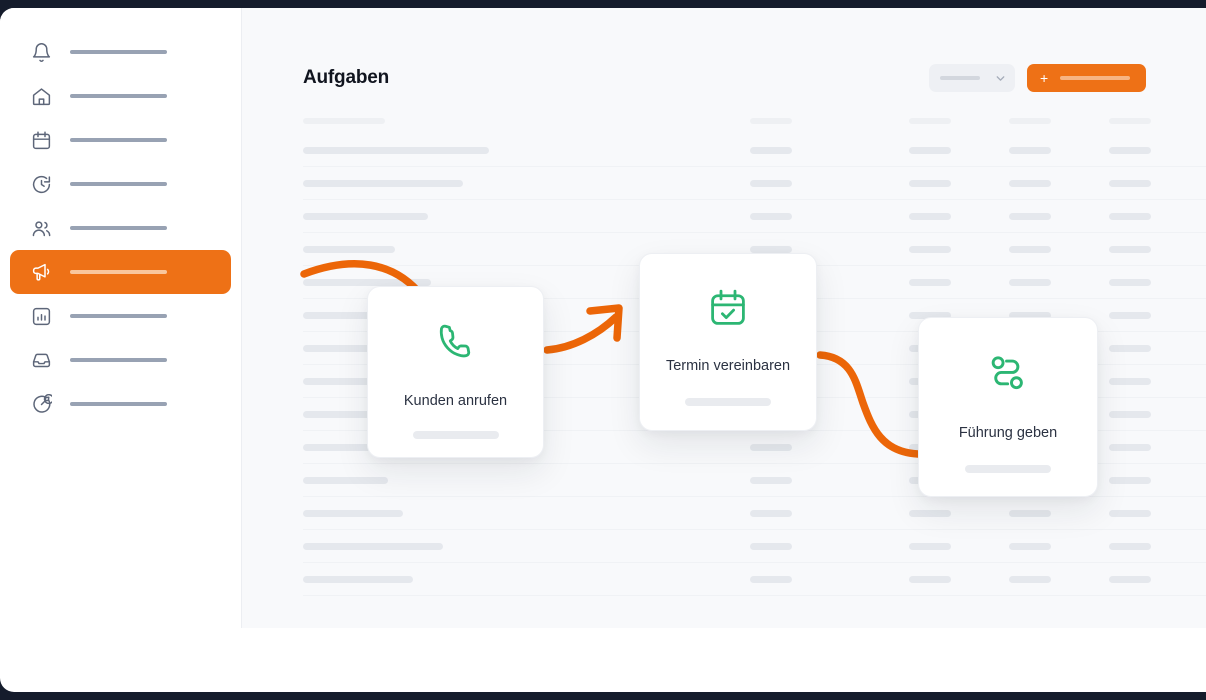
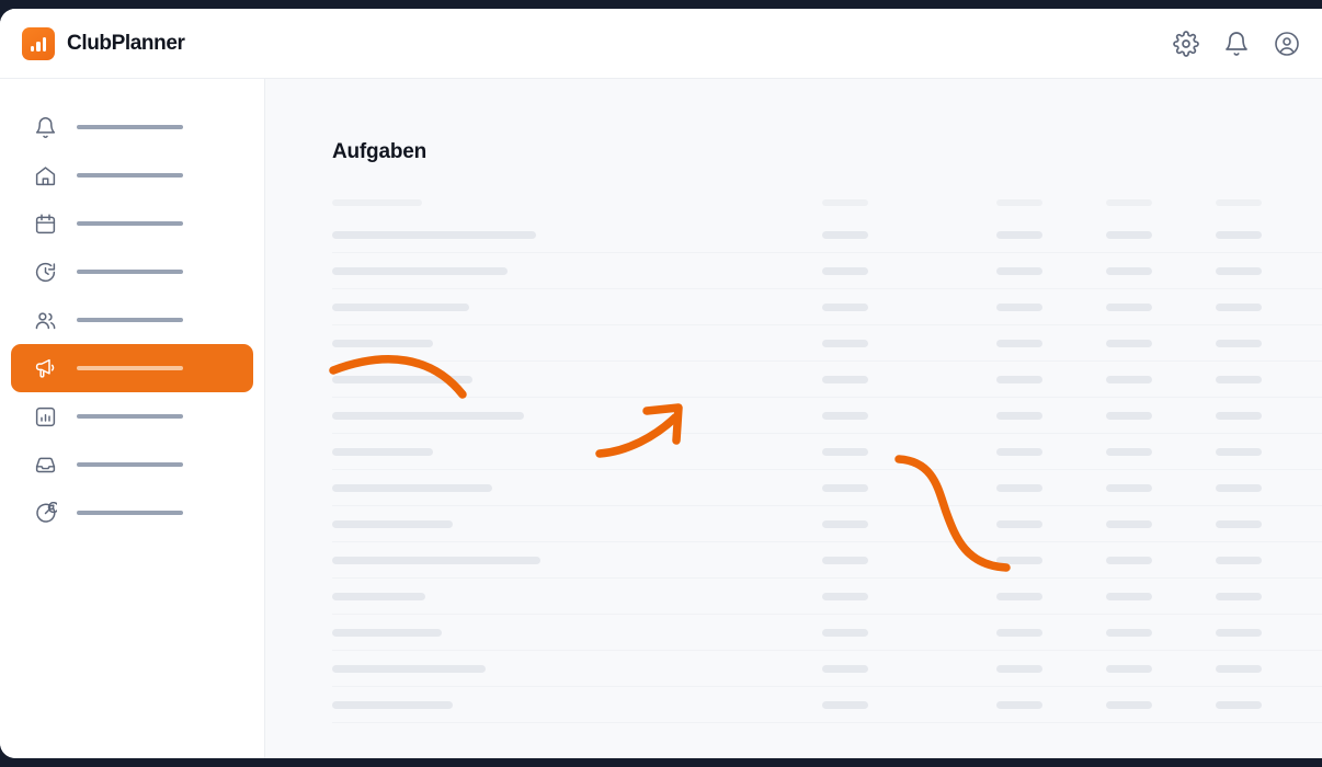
+ ClubPlanner
  Aufgaben
- +
- Kunden anrufen
- Termin vereinbaren
- Führung geben
